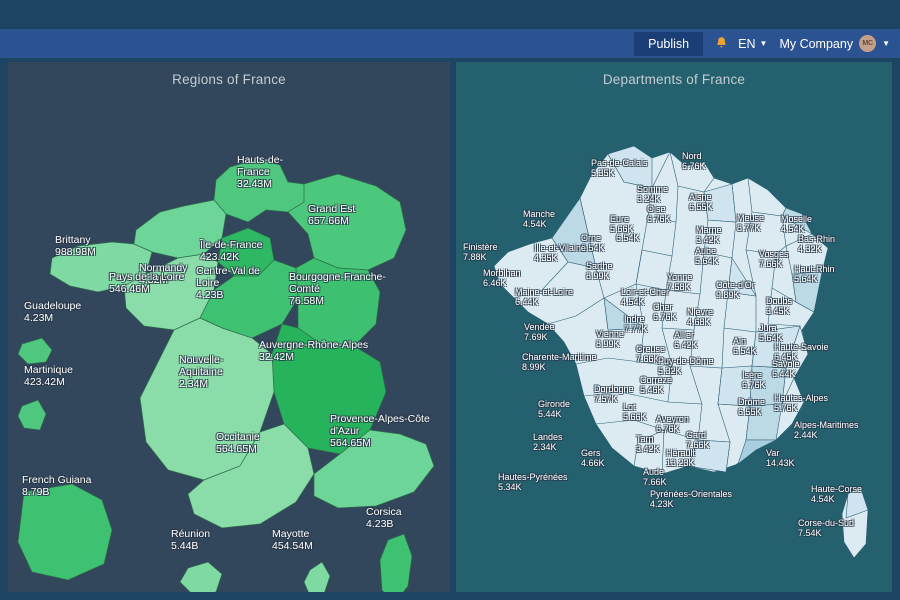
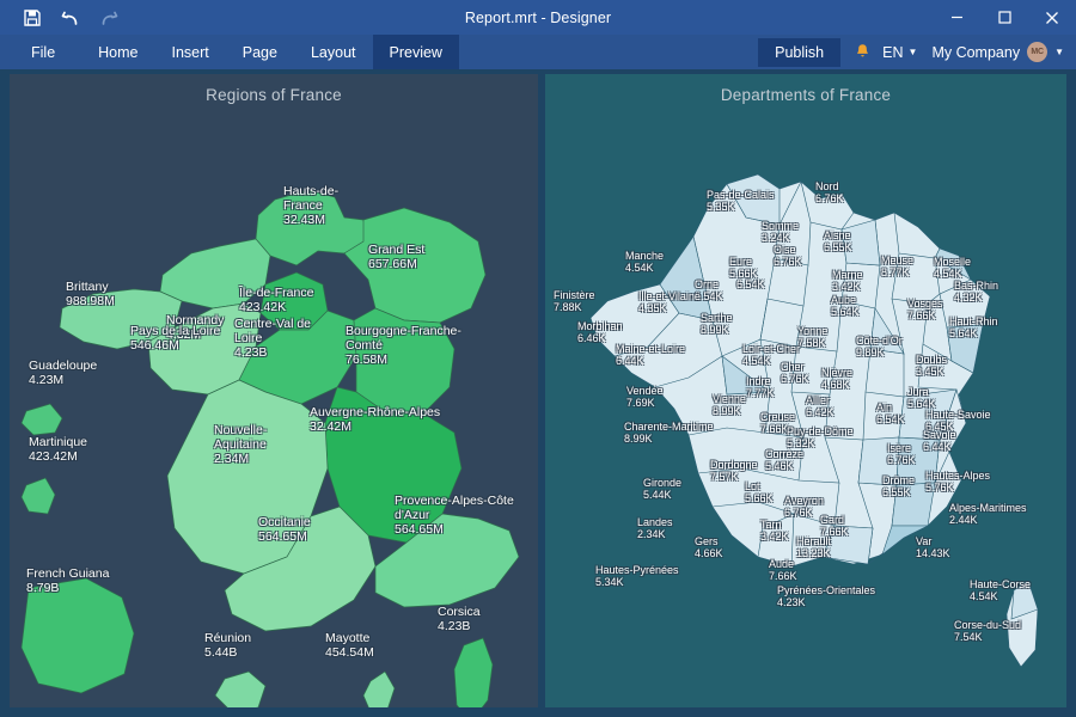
+ Report.mrt - Designer
+ File
+ Home
+ Insert
+ Page
+ Layout
+ Preview
  Publish
  EN
  ▼
  My Company
  ▼
  Regions of France
  Hauts-de-
  France
  32.43M
  Normandy
  4.32M
  Grand Est
  657.66M
  Brittany
  988.98M
  Île-de-France
  423.42K
  Pays de la Loire
  546.46M
  Centre-Val de
  Loire
  4.23B
  Bourgogne-Franche-
  Comté
  76.58M
  Guadeloupe
  4.23M
  Martinique
  423.42M
  Auvergne-Rhône-Alpes
  32.42M
  Nouvelle-
  Aquitaine
  2.34M
  Provence-Alpes-Côte
  d'Azur
  564.65M
  Occitanie
  564.65M
  French Guiana
  8.79B
  Réunion
  5.44B
  Mayotte
  454.54M
  Corsica
  4.23B
  Departments of France
  Pas-de-Calais
  5.35K
  Nord
  6.76K
  Somme
  3.24K
  Aisne
  6.55K
  Manche
  4.54K
  Eure
  5.66K
  Oise
  6.76K
  Meuse
  8.77K
  Moselle
  4.54K
  Orne
  6.54K
  Marne
  3.42K
  Bas-Rhin
  4.32K
  Finistère
  7.88K
  Ille-et-Vilaine
  4.35K
  6.54K
  Aube
  5.64K
  Vosges
  7.66K
  Sarthe
  8.99K
  Haut-Rhin
  5.64K
  Morbihan
  6.46K
  Yonne
  7.58K
  Côte-d'Or
  9.89K
  Maine-et-Loire
  6.44K
  Loir-et-Cher
  4.54K
  Doubs
  3.45K
  Cher
  6.76K
  Nièvre
  4.68K
  Indre
  7.77K
  Vendée
  7.69K
  Jura
  5.64K
  Vienne
  8.99K
  Allier
  6.42K
  Ain
  6.54K
  Haute-Savoie
  6.45K
  Creuse
  7.66K
  Charente-Maritime
  8.99K
  Puy-de-Dôme
  5.32K
  Savoie
  6.44K
  Isère
  6.76K
  Corrèze
  5.46K
  Dordogne
  7.57K
  Hautes-Alpes
  5.76K
  Drôme
  6.55K
  Gironde
  5.44K
  Lot
  5.66K
  Aveyron
  6.76K
  Alpes-Maritimes
  2.44K
  Landes
  2.34K
  Tarn
  3.42K
  Gard
  7.66K
  Gers
  4.66K
  Hérault
  13.23K
  Var
  14.43K
  Aude
  7.66K
  Hautes-Pyrénées
  5.34K
  Haute-Corse
  4.54K
  Pyrénées-Orientales
  4.23K
  Corse-du-Sud
  7.54K
